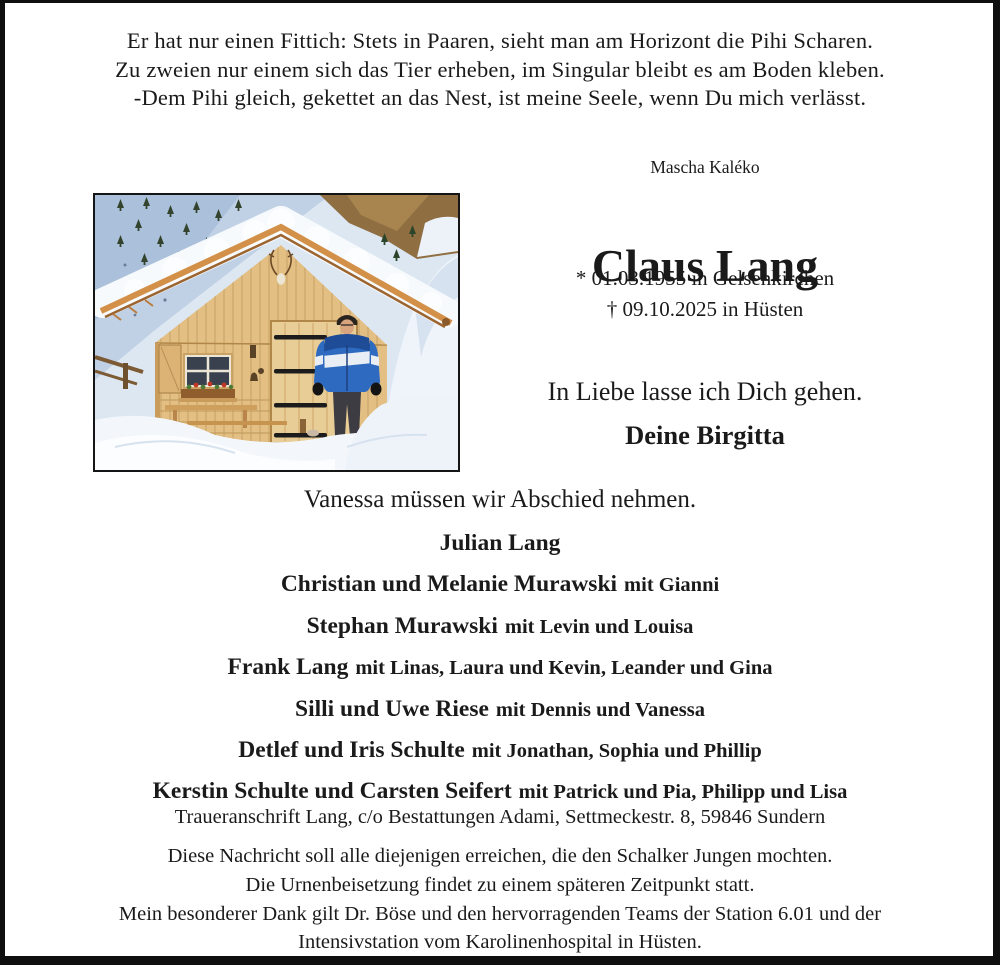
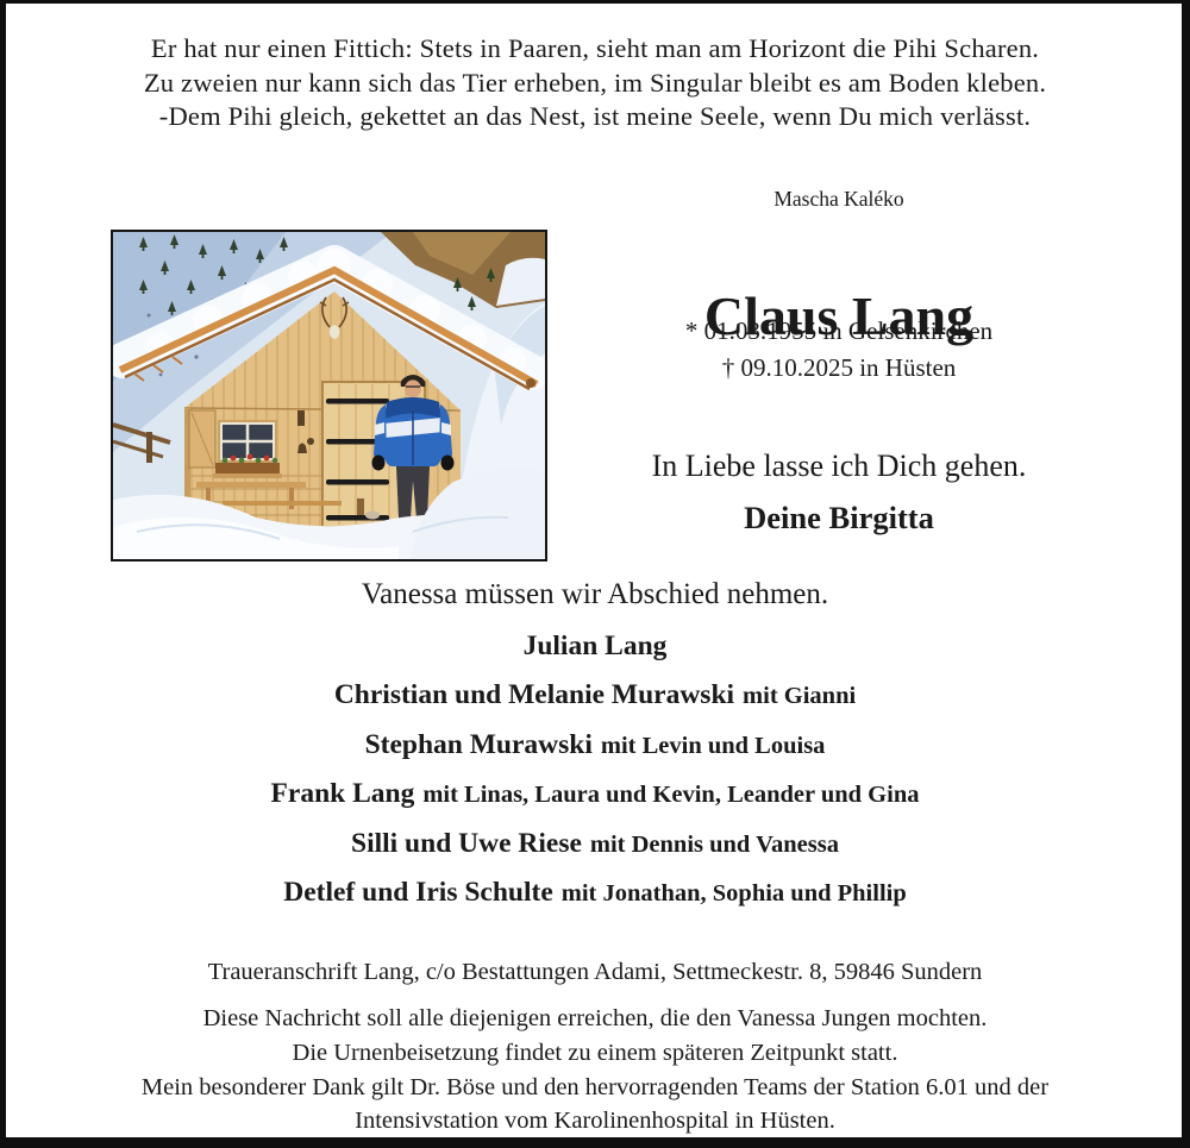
  Er hat nur einen Fittich: Stets in Paaren, sieht man am Horizont die Pihi Scharen.
- Zu zweien nur einem sich das Tier erheben, im Singular bleibt es am Boden kleben.
+ Zu zweien nur kann sich das Tier erheben, im Singular bleibt es am Boden kleben.
  -Dem Pihi gleich, gekettet an das Nest, ist meine Seele, wenn Du mich verlässt.
  Mascha Kaléko
  Claus Lang
  * 01.03.1955 in Gelsenkirchen
  † 09.10.2025 in Hüsten
  In Liebe lasse ich Dich gehen.
  Deine Birgitta
  Vanessa müssen wir Abschied nehmen.
  Julian Lang
  Christian und Melanie Murawski mit Gianni
  Stephan Murawski mit Levin und Louisa
  Frank Lang mit Linas, Laura und Kevin, Leander und Gina
  Silli und Uwe Riese mit Dennis und Vanessa
  Detlef und Iris Schulte mit Jonathan, Sophia und Phillip
- Kerstin Schulte und Carsten Seifert mit Patrick und Pia, Philipp und Lisa
  Traueranschrift Lang, c/o Bestattungen Adami, Settmeckestr. 8, 59846 Sundern
- Diese Nachricht soll alle diejenigen erreichen, die den Schalker Jungen mochten.
+ Diese Nachricht soll alle diejenigen erreichen, die den Vanessa Jungen mochten.
  Die Urnenbeisetzung findet zu einem späteren Zeitpunkt statt.
  Mein besonderer Dank gilt Dr. Böse und den hervorragenden Teams der Station 6.01 und der Intensivstation vom Karolinenhospital in Hüsten.
